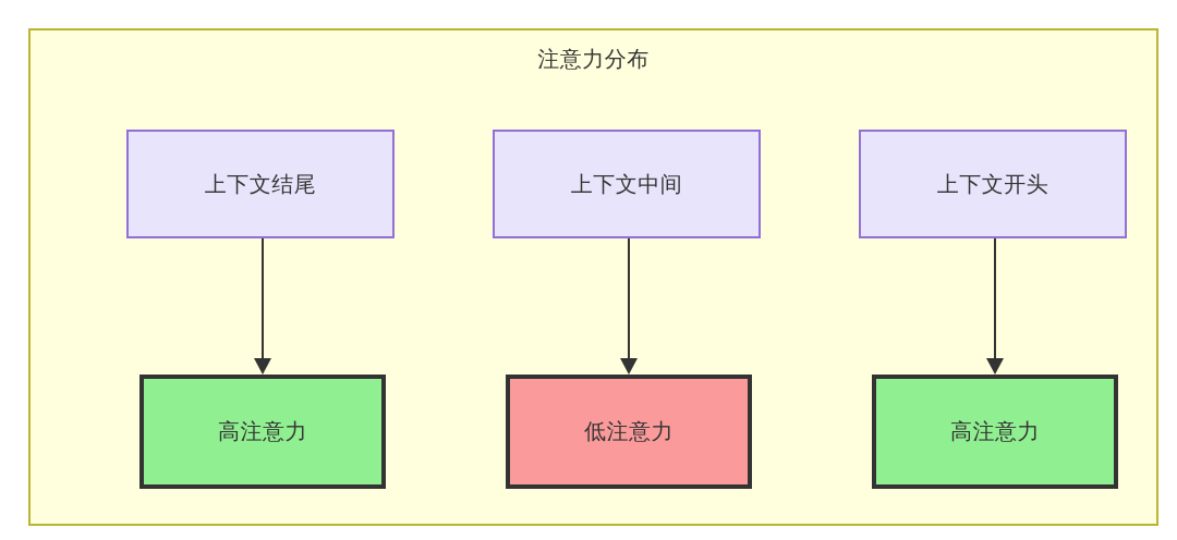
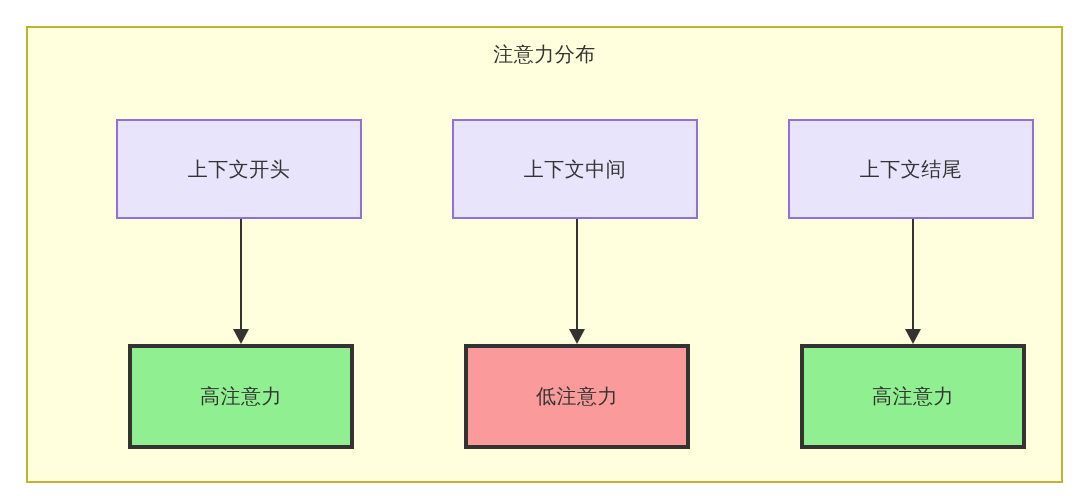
  注意力分布
- 上下文结尾
+ 上下文开头
  上下文中间
- 上下文开头
+ 上下文结尾
  高注意力
  低注意力
  高注意力
